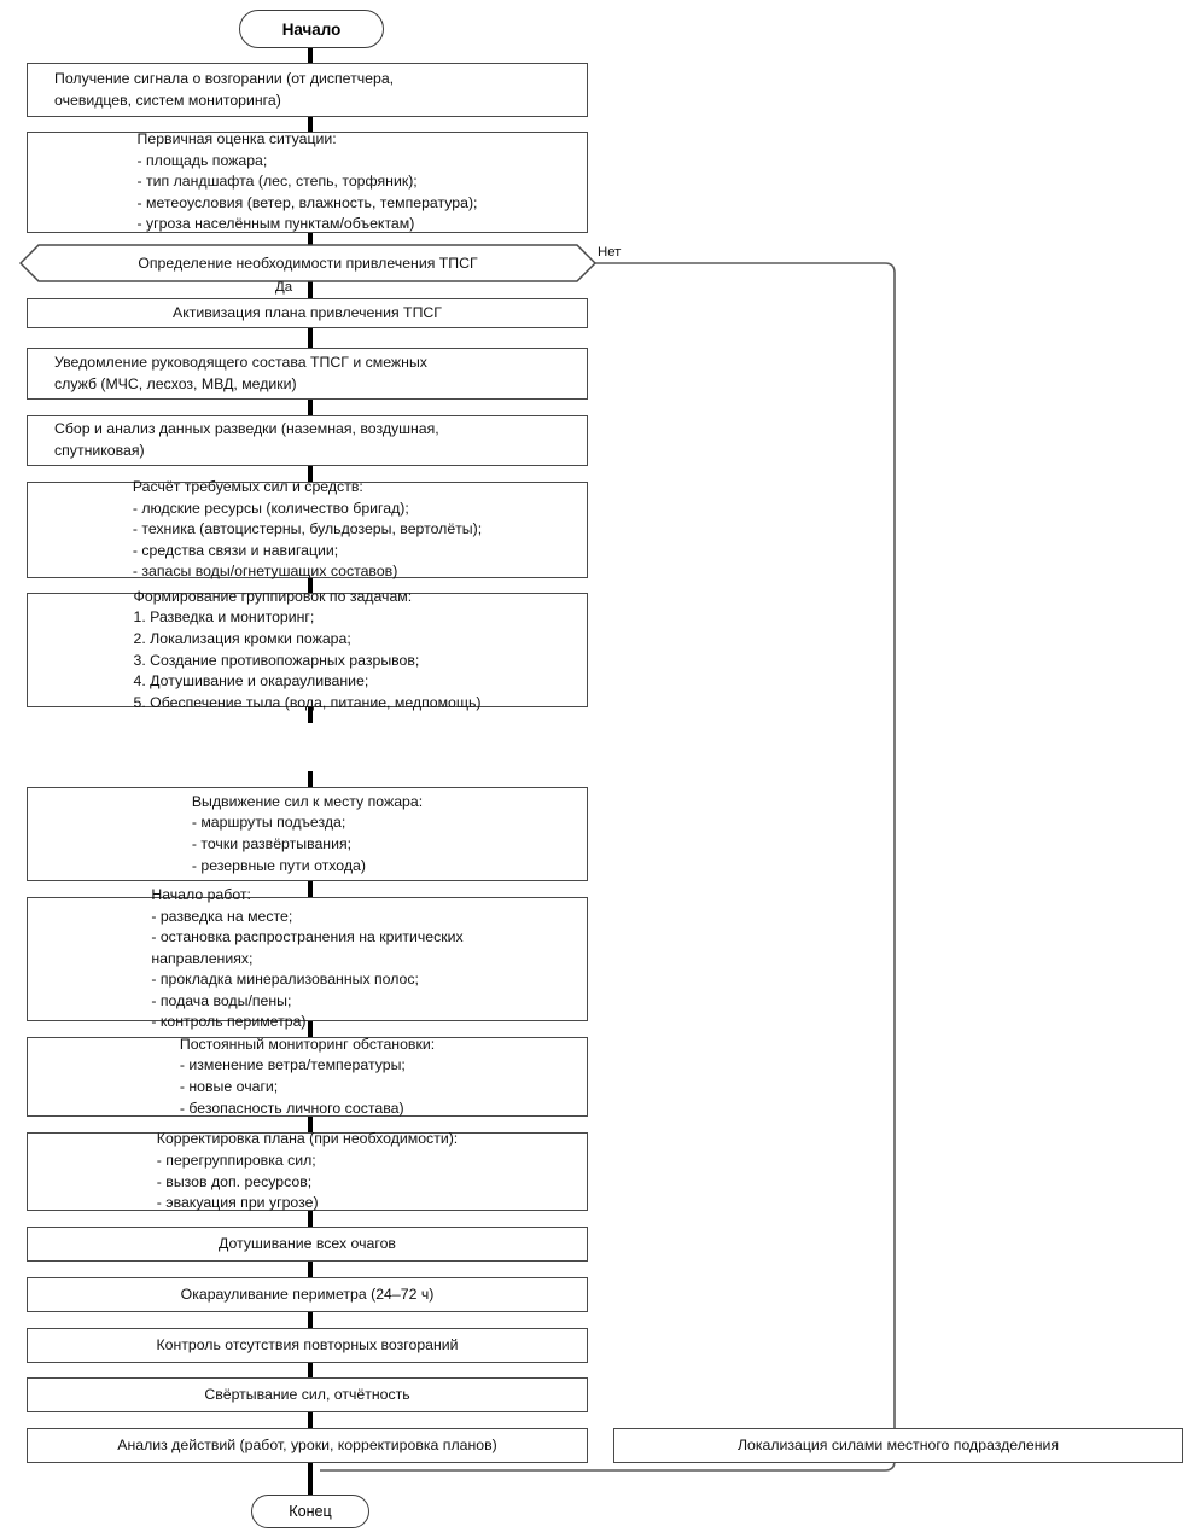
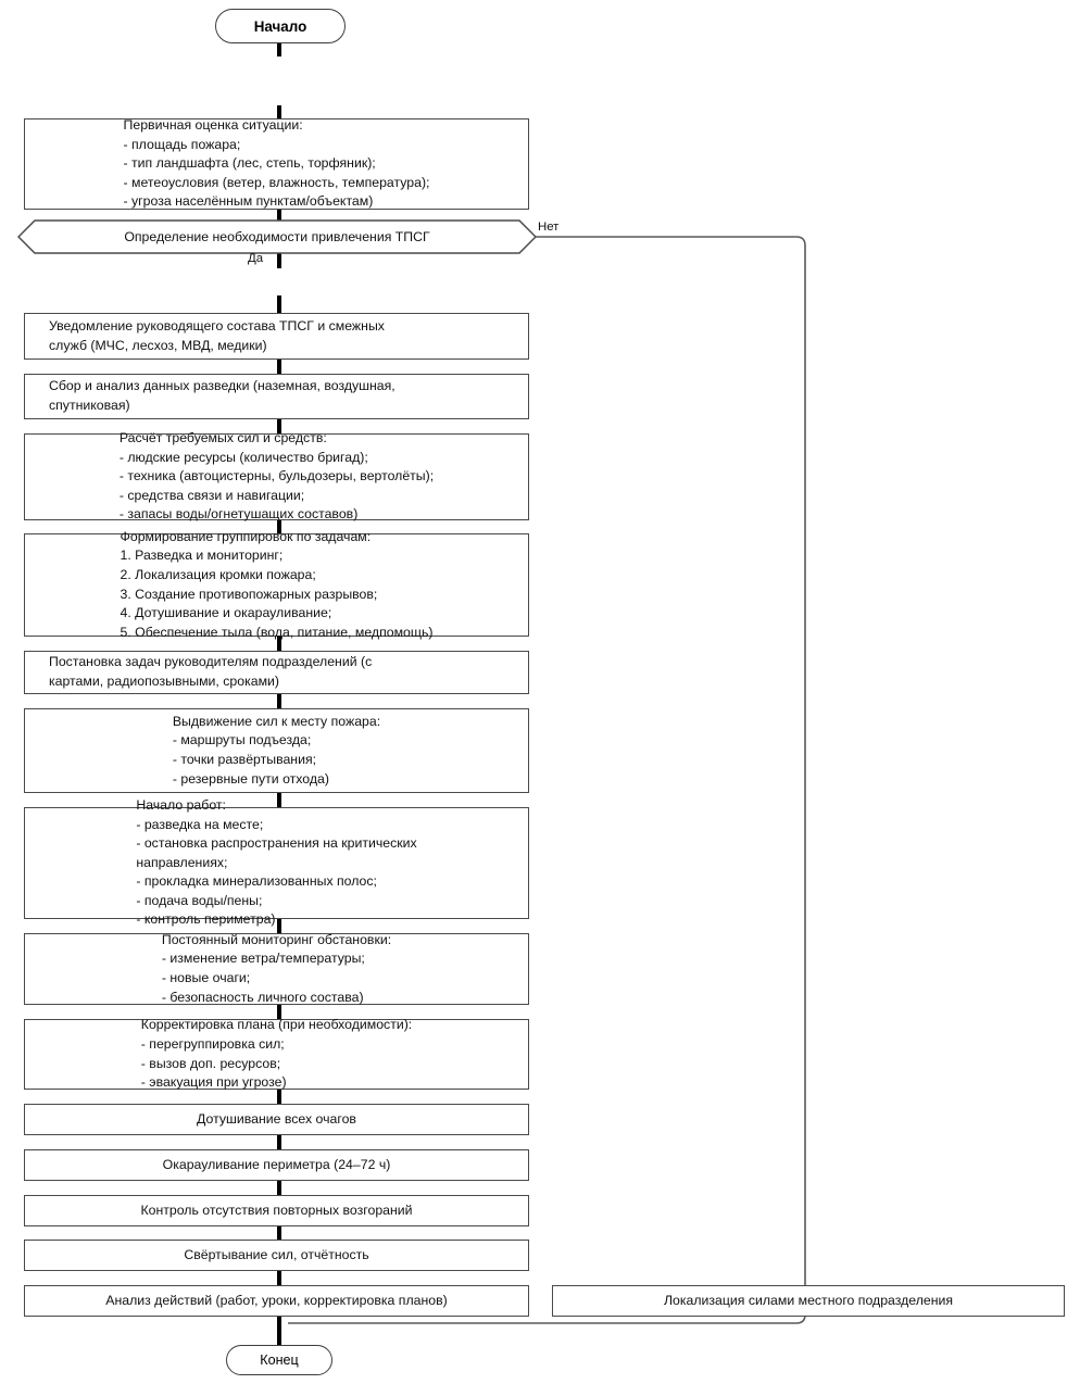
  Начало
- Получение сигнала о возгорании (от диспетчера,
- очевидцев, систем мониторинга)
  Первичная оценка ситуации:
  - площадь пожара;
  - тип ландшафта (лес, степь, торфяник);
  - метеоусловия (ветер, влажность, температура);
  - угроза населённым пунктам/объектам)
  Определение необходимости привлечения ТПСГ
  Нет
  Да
- Активизация плана привлечения ТПСГ
  Уведомление руководящего состава ТПСГ и смежных
  служб (МЧС, лесхоз, МВД, медики)
  Сбор и анализ данных разведки (наземная, воздушная,
  спутниковая)
  Расчёт требуемых сил и средств:
  - людские ресурсы (количество бригад);
  - техника (автоцистерны, бульдозеры, вертолёты);
  - средства связи и навигации;
  - запасы воды/огнетушащих составов)
  Формирование группировок по задачам:
  1. Разведка и мониторинг;
  2. Локализация кромки пожара;
  3. Создание противопожарных разрывов;
  4. Дотушивание и окарауливание;
  5. Обеспечение тыла (вода, питание, медпомощь)
+ Постановка задач руководителям подразделений (с
+ картами, радиопозывными, сроками)
  Выдвижение сил к месту пожара:
  - маршруты подъезда;
  - точки развёртывания;
  - резервные пути отхода)
  Начало работ:
  - разведка на месте;
  - остановка распространения на критических
  направлениях;
  - прокладка минерализованных полос;
  - подача воды/пены;
  - контроль периметра)
  Постоянный мониторинг обстановки:
  - изменение ветра/температуры;
  - новые очаги;
  - безопасность личного состава)
  Корректировка плана (при необходимости):
  - перегруппировка сил;
  - вызов доп. ресурсов;
  - эвакуация при угрозе)
  Дотушивание всех очагов
  Окарауливание периметра (24–72 ч)
  Контроль отсутствия повторных возгораний
  Свёртывание сил, отчётность
  Анализ действий (работ, уроки, корректировка планов)
  Локализация силами местного подразделения
  Конец
